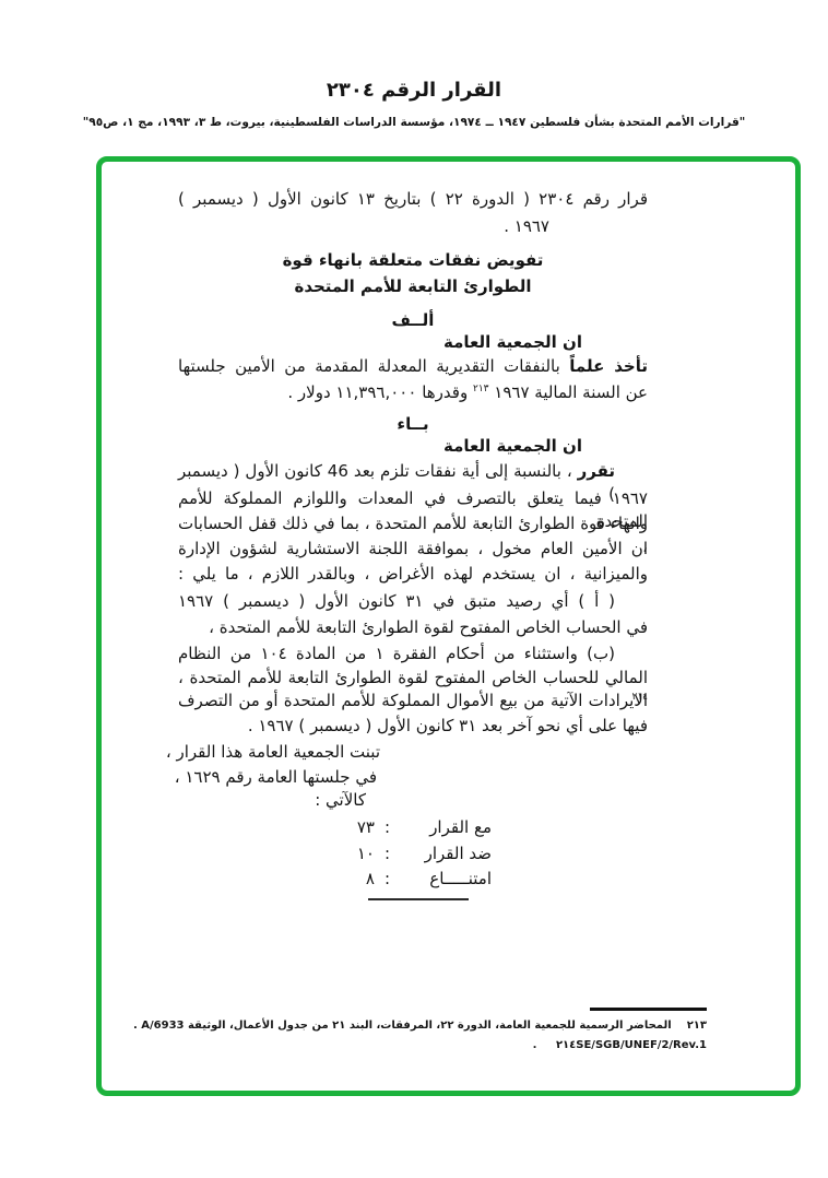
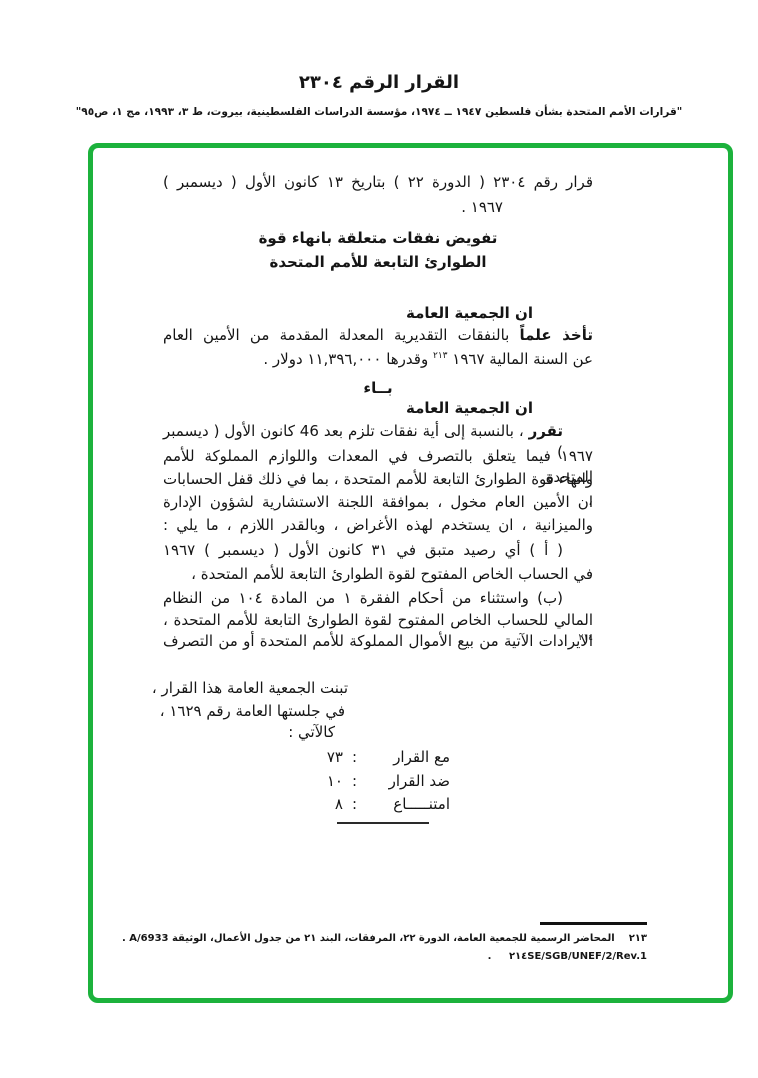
  القرار الرقم ٢٣٠٤
  "قرارات الأمم المتحدة بشأن فلسطين ١٩٤٧ ــ ١٩٧٤، مؤسسة الدراسات الفلسطينية، بيروت، ط ٣، ١٩٩٣، مج ١، ص٩٥"
  قرار رقم ٢٣٠٤ ( الدورة ٢٢ ) بتاريخ ١٣ كانون الأول ( ديسمبر )
  ١٩٦٧ .
  تفويض نفقات متعلقة بانهاء قوة
  الطوارئ التابعة للأمم المتحدة
- ألــف
  ان الجمعية العامة
- تأخذ علماً بالنفقات التقديرية المعدلة المقدمة من الأمين جلستها
+ تأخذ علماً بالنفقات التقديرية المعدلة المقدمة من الأمين العام
  عن السنة المالية ١٩٦٧ ٢١٣ وقدرها ١١,٣٩٦,٠٠٠ دولار .
  بــاء
  ان الجمعية العامة
  تقرر ، بالنسبة إلى أية نفقات تلزم بعد 46 كانون الأول ( ديسمبر )
  ١٩٦٧ فيما يتعلق بالتصرف في المعدات واللوازم المملوكة للأمم المتحدة
  وانهاء قوة الطوارئ التابعة للأمم المتحدة ، بما في ذلك قفل الحسابات ،
  ان الأمين العام مخول ، بموافقة اللجنة الاستشارية لشؤون الإدارة
  والميزانية ، ان يستخدم لهذه الأغراض ، وبالقدر اللازم ، ما يلي :
  ( أ ) أي رصيد متبق في ٣١ كانون الأول ( ديسمبر ) ١٩٦٧
  في الحساب الخاص المفتوح لقوة الطوارئ التابعة للأمم المتحدة ،
  (ب) واستثناء من أحكام الفقرة ١ من المادة ١٠٤ من النظام
  المالي للحساب الخاص المفتوح لقوة الطوارئ التابعة للأمم المتحدة ، ٢١٤
  الايرادات الآتية من بيع الأموال المملوكة للأمم المتحدة أو من التصرف
- فيها على أي نحو آخر بعد ٣١ كانون الأول ( ديسمبر ) ١٩٦٧ .
  تبنت الجمعية العامة هذا القرار ،
  في جلستها العامة رقم ١٦٢٩ ،
  كالآتي :
  مع القرار
  :
  ٧٣
  ضد القرار
  :
  ١٠
  امتنـــــاع
  :
  ٨
  ٢١٣المحاضر الرسمية للجمعية العامة، الدورة ٢٢، المرفقات، البند ٢١ من جدول الأعمال، الوثيقة A/6933 .
  ٢١٤SE/SGB/UNEF/2/Rev.1 .
